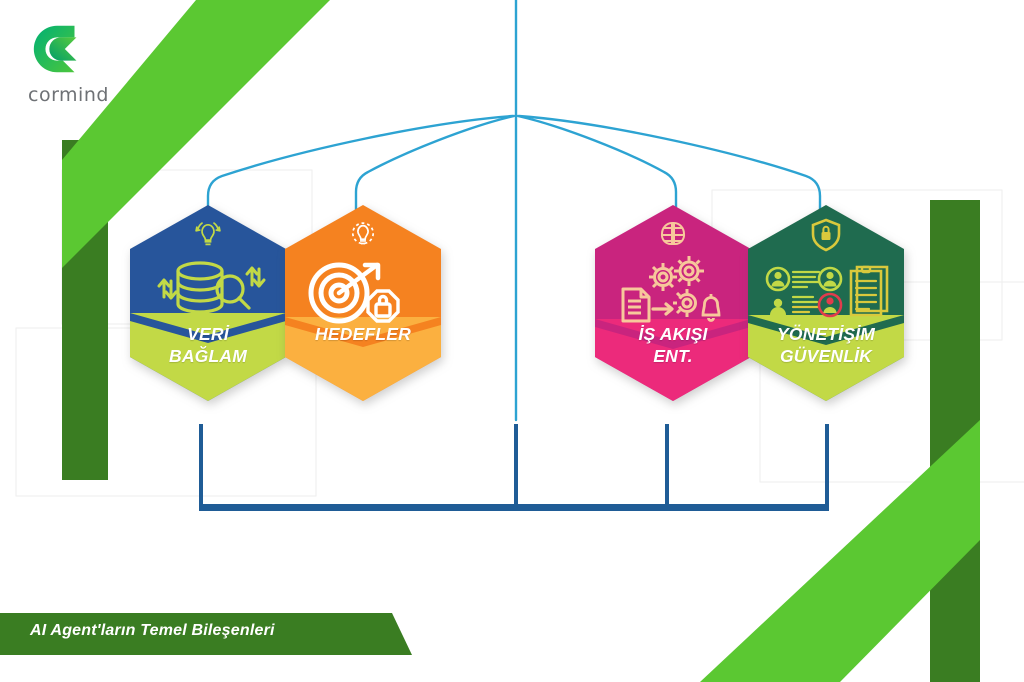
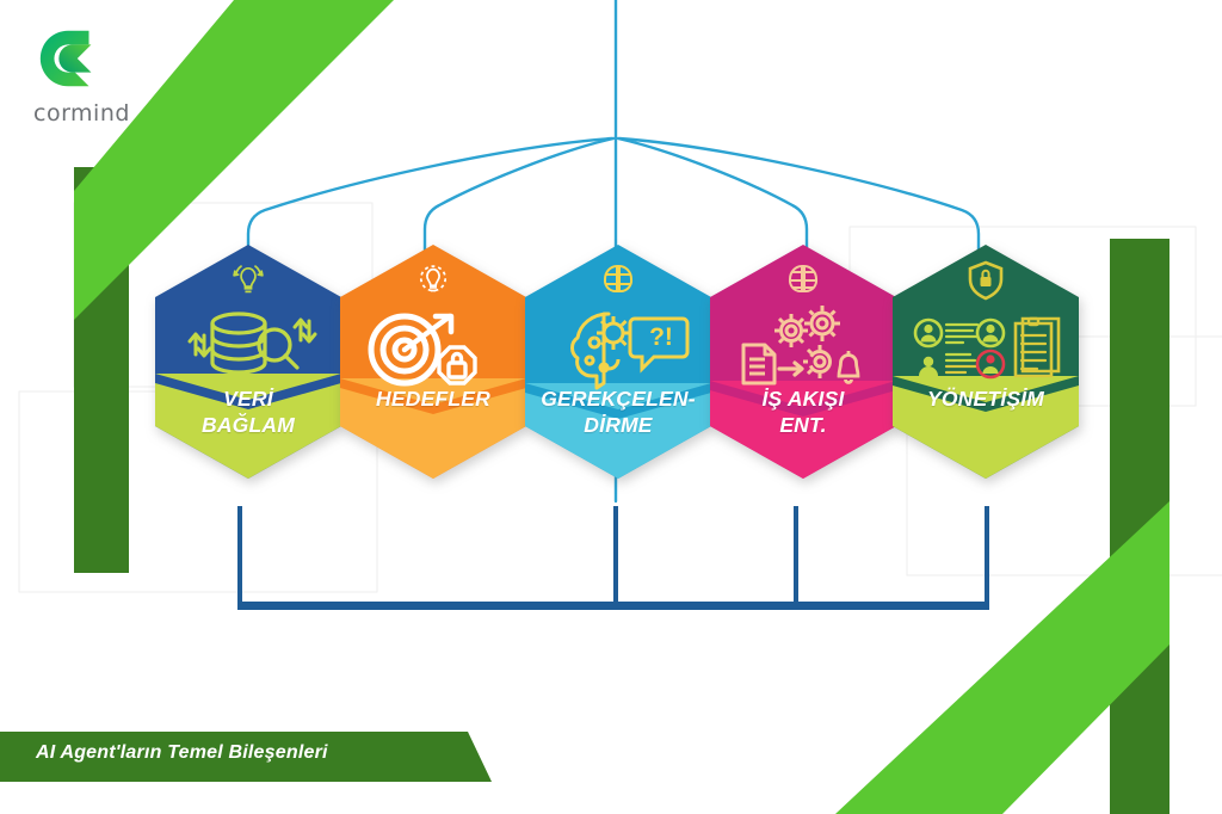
  cormind
  VERİ
  BAĞLAM
  HEDEFLER
+ ?!
+ GEREKÇELEN-
+ DİRME
  İŞ AKIŞI
  ENT.
  YÖNETİŞİM
- GÜVENLİK
  AI Agent'ların Temel Bileşenleri
